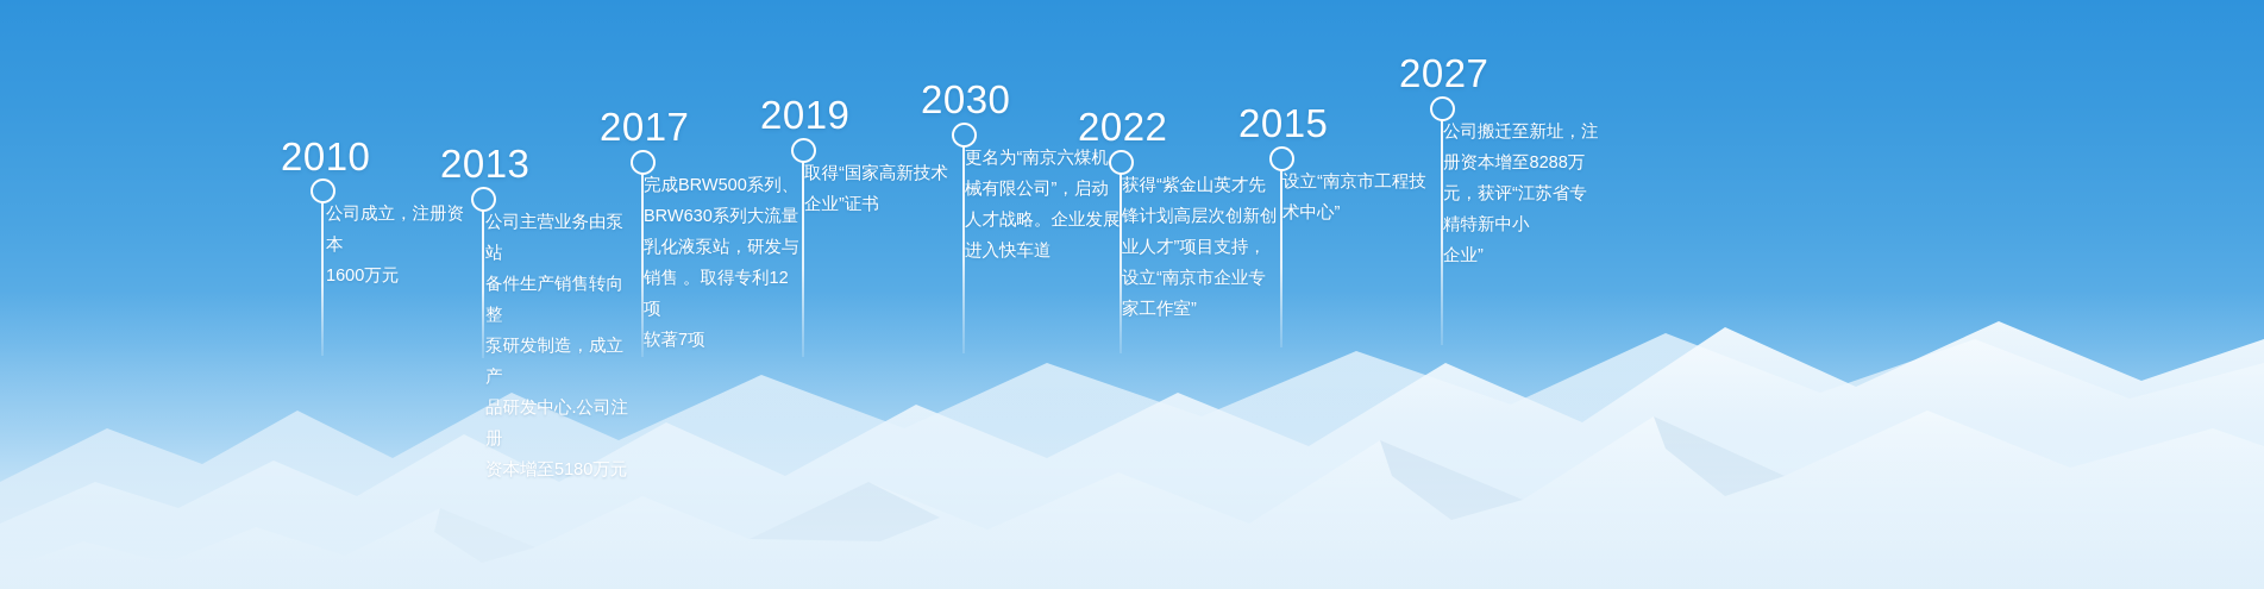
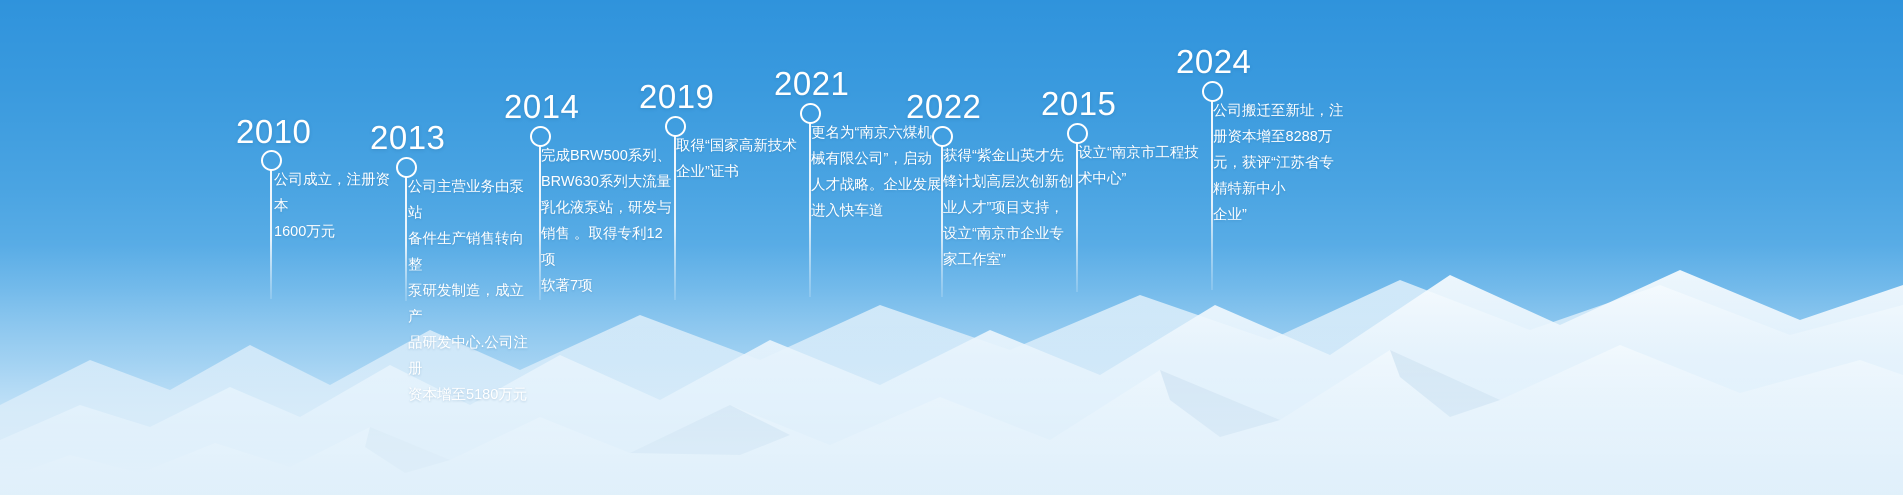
  2010
  公司成立，注册资本
  1600万元
  2013
  公司主营业务由泵站
  备件生产销售转向整
  泵研发制造，成立产
  品研发中心.公司注册
  资本增至5180万元
- 2017
+ 2014
  完成BRW500系列、
  BRW630系列大流量
  乳化液泵站，研发与
  销售 。取得专利12项
  软著7项
  2019
  取得“国家高新技术
  企业”证书
- 2030
+ 2021
  更名为“南京六煤机
  械有限公司”，启动
  人才战略。企业发展
  进入快车道
  2022
  获得“紫金山英才先
  锋计划高层次创新创
  业人才”项目支持，
  设立“南京市企业专
  家工作室”
  2015
  设立“南京市工程技
  术中心”
- 2027
+ 2024
  公司搬迁至新址，注
  册资本增至8288万
  元，获评“江苏省专
  精特新中小
  企业”
